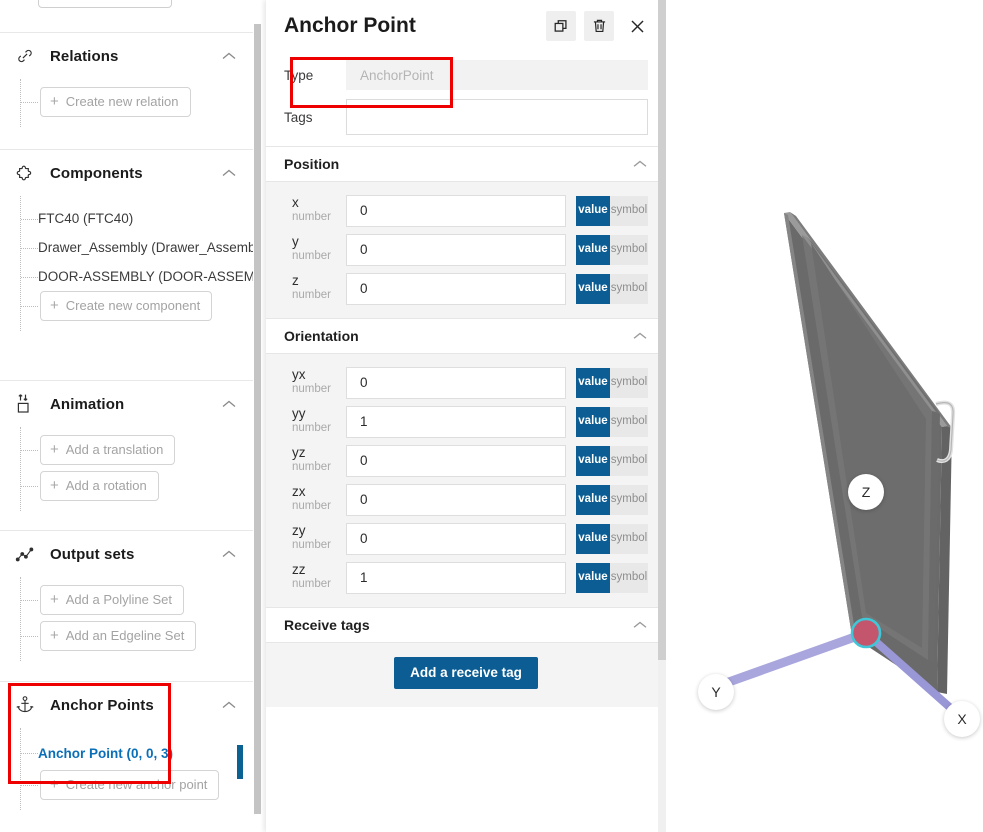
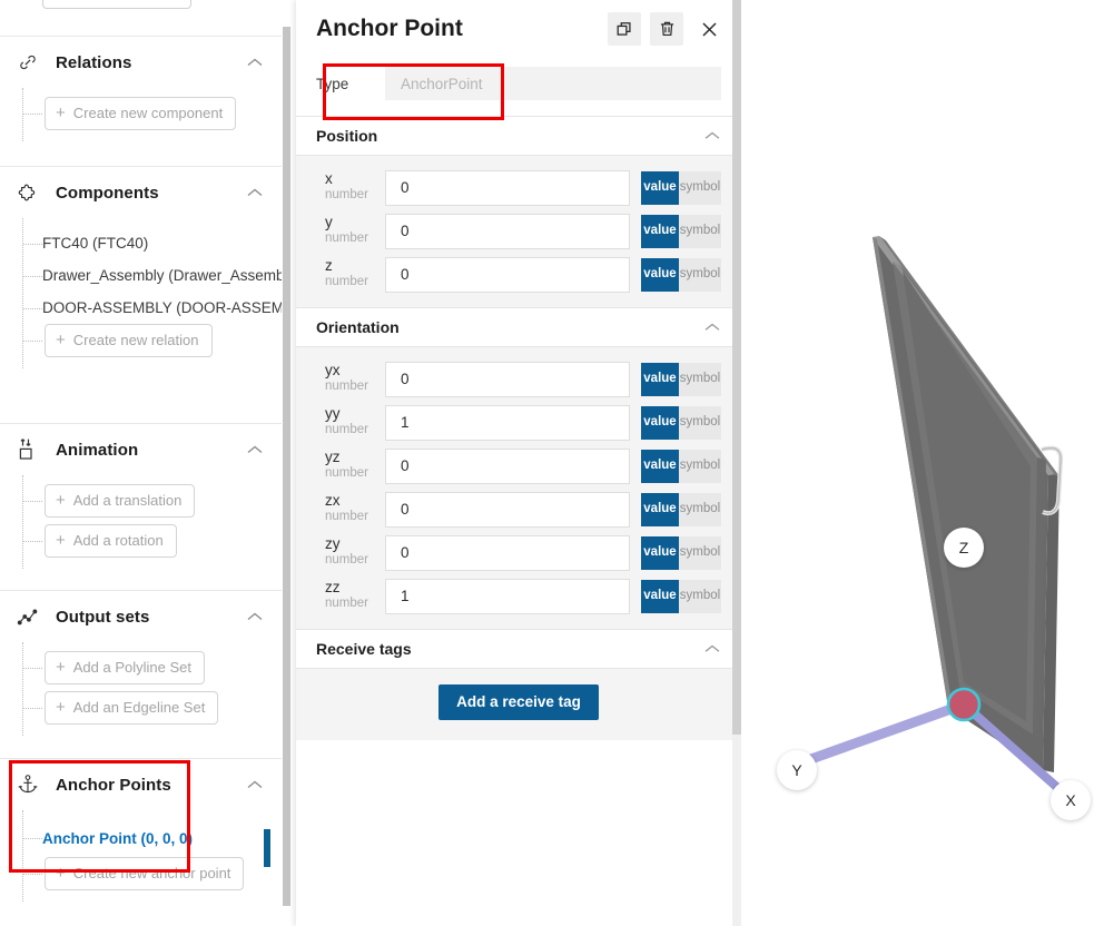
  Relations
  +
- Create new relation
+ Create new component
  Components
  FTC40 (FTC40)
  Drawer_Assembly (Drawer_Assemb
  DOOR-ASSEMBLY (DOOR-ASSEM
  +
- Create new component
+ Create new relation
  Animation
  +
  Add a translation
  +
  Add a rotation
  Output sets
  +
  Add a Polyline Set
  +
  Add an Edgeline Set
  Anchor Points
- Anchor Point (0, 0, 3)
+ Anchor Point (0, 0, 0)
  +
  Create new anchor point
  Anchor Point
  Type
  AnchorPoint
- Tags
  Position
  x
  number
  0
  value
  symbol
  y
  number
  0
  value
  symbol
  z
  number
  0
  value
  symbol
  Orientation
  yx
  number
  0
  value
  symbol
  yy
  number
  1
  value
  symbol
  yz
  number
  0
  value
  symbol
  zx
  number
  0
  value
  symbol
  zy
  number
  0
  value
  symbol
  zz
  number
  1
  value
  symbol
  Receive tags
  Add a receive tag
  Z
  Y
  X
